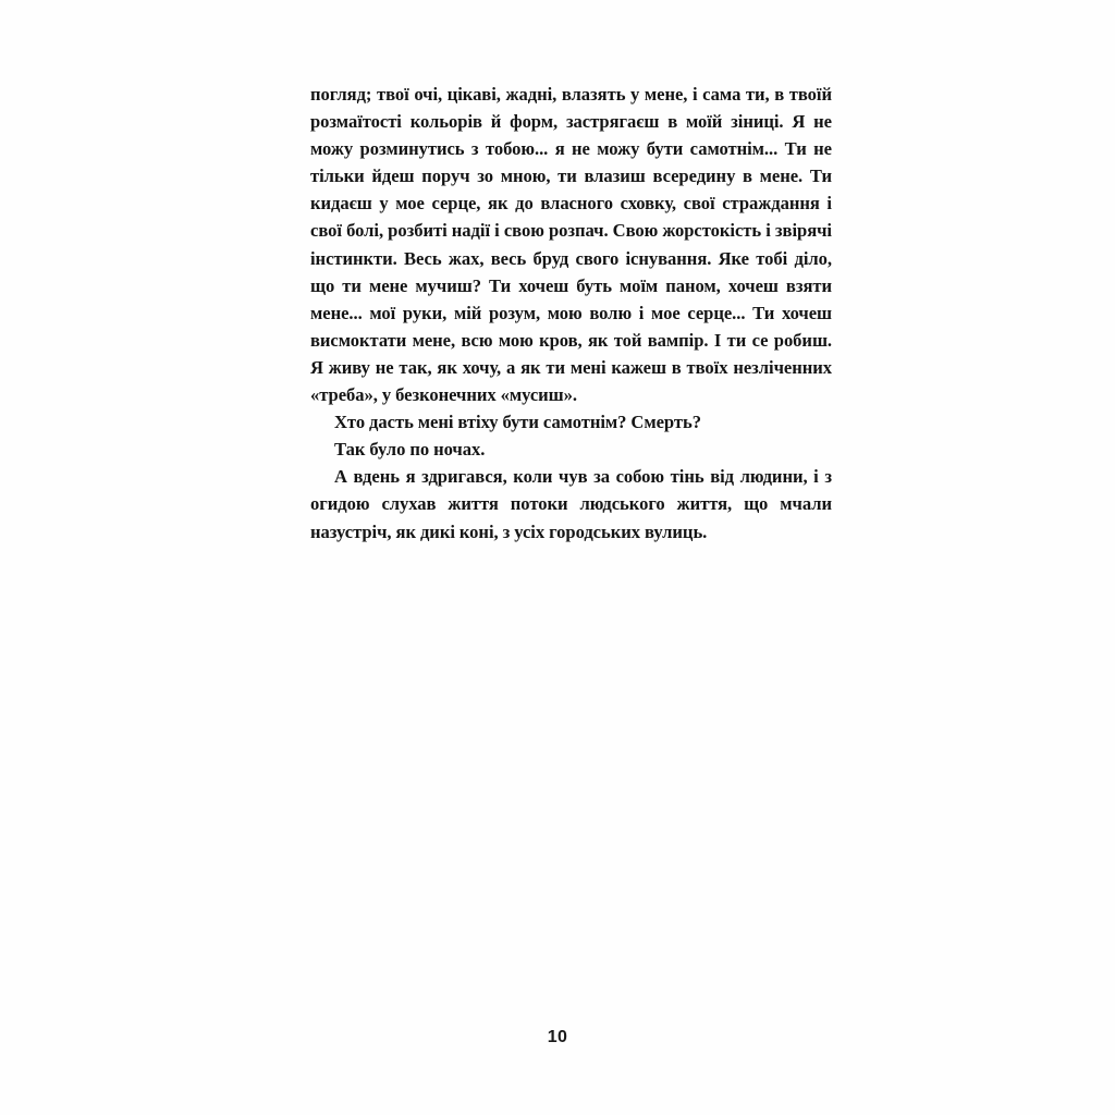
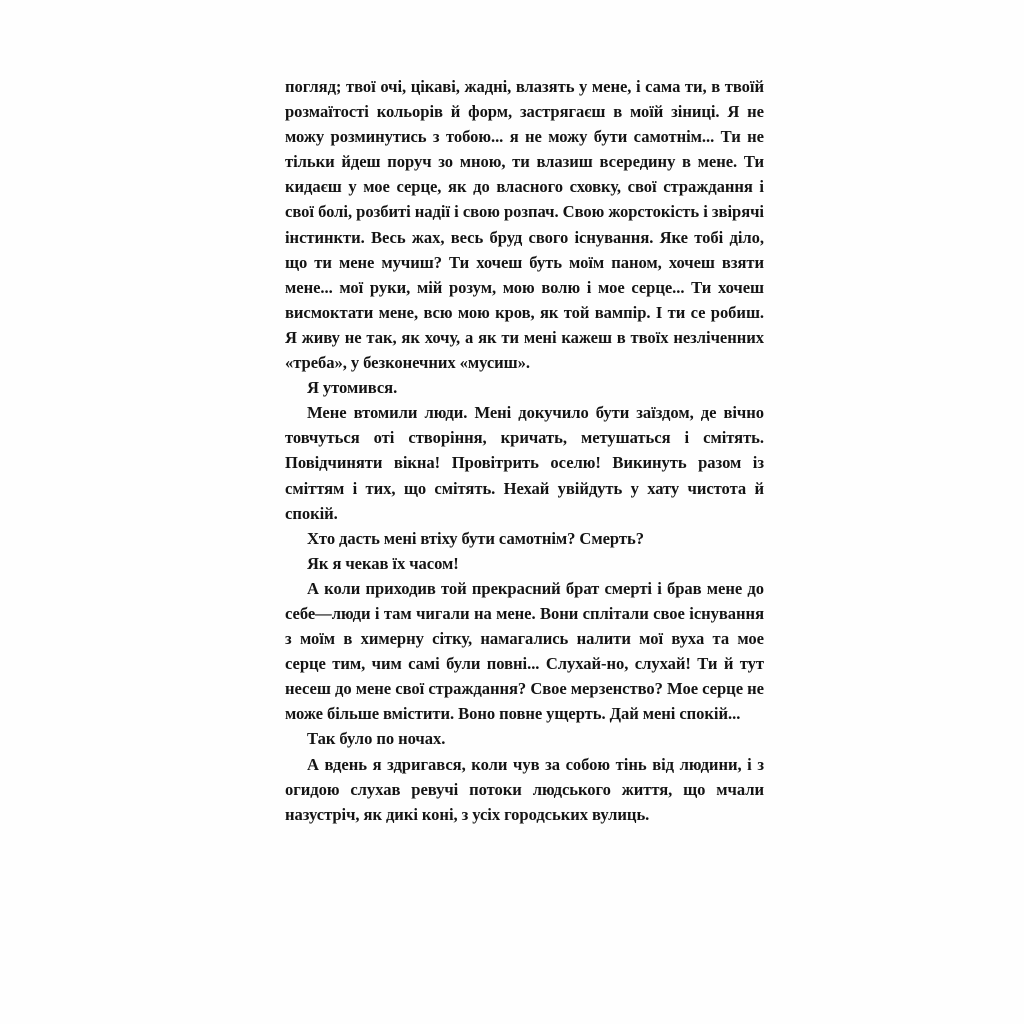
  погляд; твої очі, цікаві, жадні, влазять у мене, і сама ти, в твоїй розмаїтості кольорів й форм, застрягаєш в моїй зіниці. Я не можу розминутись з тобою... я не можу бути самотнім... Ти не тільки йдеш поруч зо мною, ти влазиш всередину в мене. Ти кидаєш у мое серце, як до власного сховку, свої страждання і свої болі, розбиті надії і свою розпач. Свою жорстокість і звірячі інстинкти. Весь жах, весь бруд свого існування. Яке тобі діло, що ти мене мучиш? Ти хочеш буть моїм паном, хочеш взяти мене... мої руки, мій розум, мою волю і мое серце... Ти хочеш висмоктати мене, всю мою кров, як той вампір. І ти се робиш. Я живу не так, як хочу, а як ти мені кажеш в твоїх незліченних «треба», у безконечних «мусиш».
+ Я утомився.
+ Мене втомили люди. Мені докучило бути заїздом, де вічно товчуться оті створіння, кричать, метушаться і смітять. Повідчиняти вікна! Провітрить оселю! Викинуть разом із сміттям і тих, що смітять. Нехай увійдуть у хату чистота й спокій.
  Хто дасть мені втіху бути самотнім? Смерть?
+ Як я чекав їх часом!
+ А коли приходив той прекрасний брат смерті і брав мене до себе—люди і там чигали на мене. Вони сплітали свое існування з моїм в химерну сітку, намагались налити мої вуха та мое серце тим, чим самі були повні... Слухай-но, слухай! Ти й тут несеш до мене свої страждання? Свое мерзенство? Мое серце не може більше вмістити. Воно повне ущерть. Дай мені спокій...
  Так було по ночах.
- А вдень я здригався, коли чув за собою тінь від людини, і з огидою слухав життя потоки людського життя, що мчали назустріч, як дикі коні, з усіх городських вулиць.
+ А вдень я здригався, коли чув за собою тінь від людини, і з огидою слухав ревучі потоки людського життя, що мчали назустріч, як дикі коні, з усіх городських вулиць.
- 10
